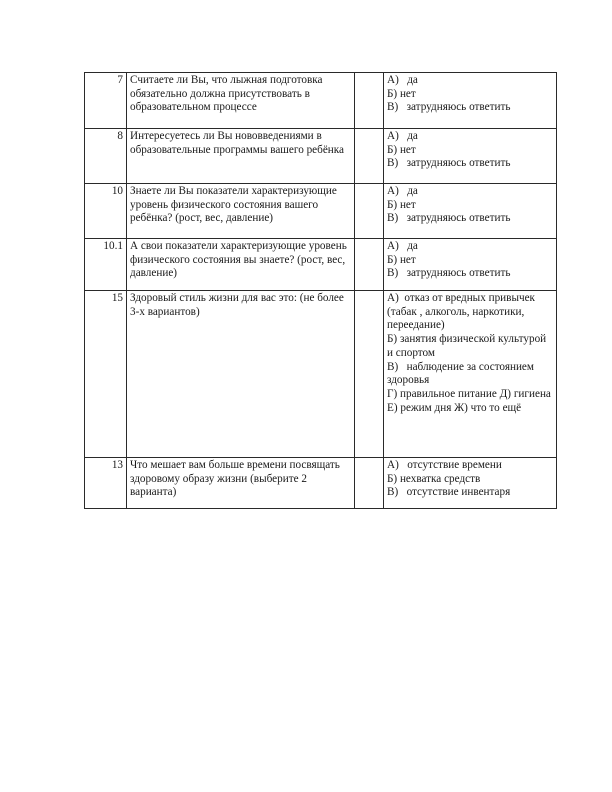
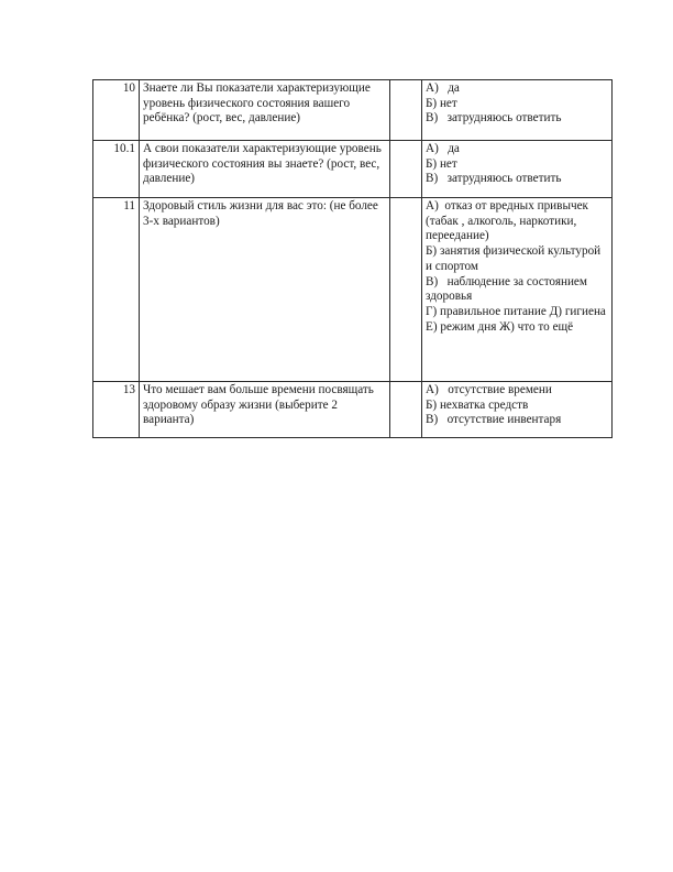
- 7	Считаете ли Вы, что лыжная подготовка обязательно должна присутствовать в образовательном процессе		А) да Б) нет В) затрудняюсь ответить
- 8	Интересуетесь ли Вы нововведениями в образовательные программы вашего ребёнка		А) да Б) нет В) затрудняюсь ответить
  10	Знаете ли Вы показатели характеризующие уровень физического состояния вашего ребёнка? (рост, вес, давление)		А) да Б) нет В) затрудняюсь ответить
  10.1	А свои показатели характеризующие уровень физического состояния вы знаете? (рост, вес, давление)		А) да Б) нет В) затрудняюсь ответить
- 15	Здоровый стиль жизни для вас это: (не более 3-х вариантов)		А) отказ от вредных привычек (табак , алкоголь, наркотики, переедание) Б) занятия физической культурой и спортом В) наблюдение за состоянием здоровья Г) правильное питание Д) гигиена Е) режим дня Ж) что то ещё
+ 11	Здоровый стиль жизни для вас это: (не более 3-х вариантов)		А) отказ от вредных привычек (табак , алкоголь, наркотики, переедание) Б) занятия физической культурой и спортом В) наблюдение за состоянием здоровья Г) правильное питание Д) гигиена Е) режим дня Ж) что то ещё
  13	Что мешает вам больше времени посвящать здоровому образу жизни (выберите 2 варианта)		А) отсутствие времени Б) нехватка средств В) отсутствие инвентаря
